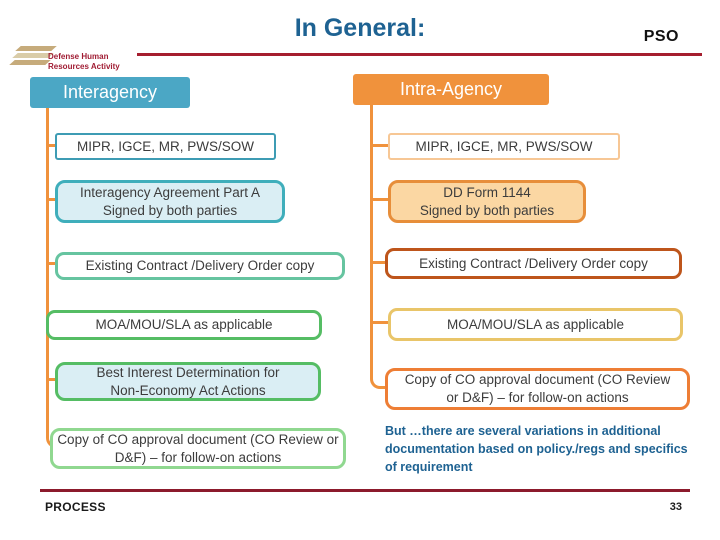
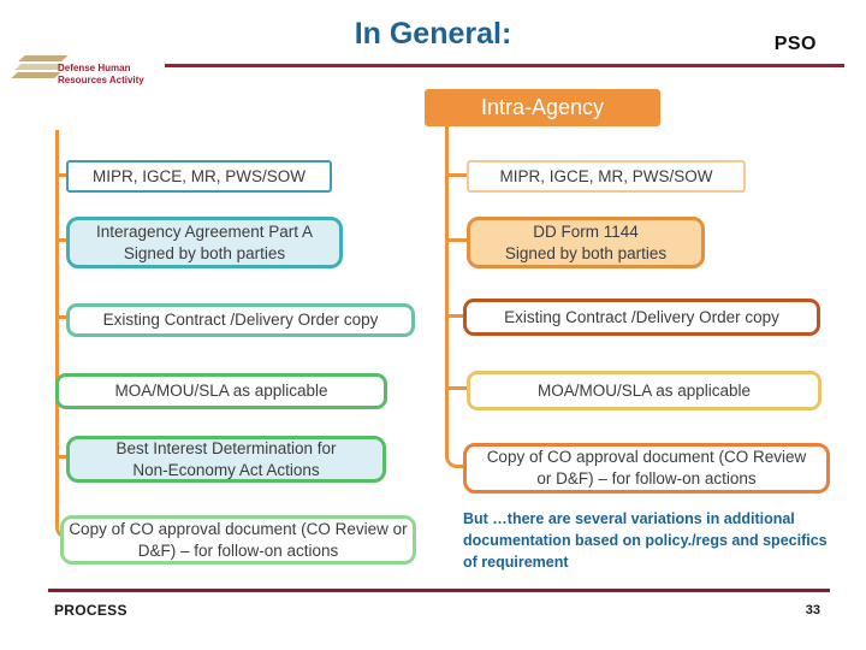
  Defense Human
  Resources Activity
  In General:
  PSO
- Interagency
  Intra-Agency
  MIPR, IGCE, MR, PWS/SOW
  Interagency Agreement Part A
  Signed by both parties
  Existing Contract /Delivery Order copy
  MOA/MOU/SLA as applicable
  Best Interest Determination for
  Non-Economy Act Actions
  Copy of CO approval document (CO Review or
  D&F) – for follow-on actions
  MIPR, IGCE, MR, PWS/SOW
  DD Form 1144
  Signed by both parties
  Existing Contract /Delivery Order copy
  MOA/MOU/SLA as applicable
  Copy of CO approval document (CO Review
  or D&F) – for follow-on actions
  But …there are several variations in additional
  documentation based on policy./regs and specifics
  of requirement
  PROCESS
  33
